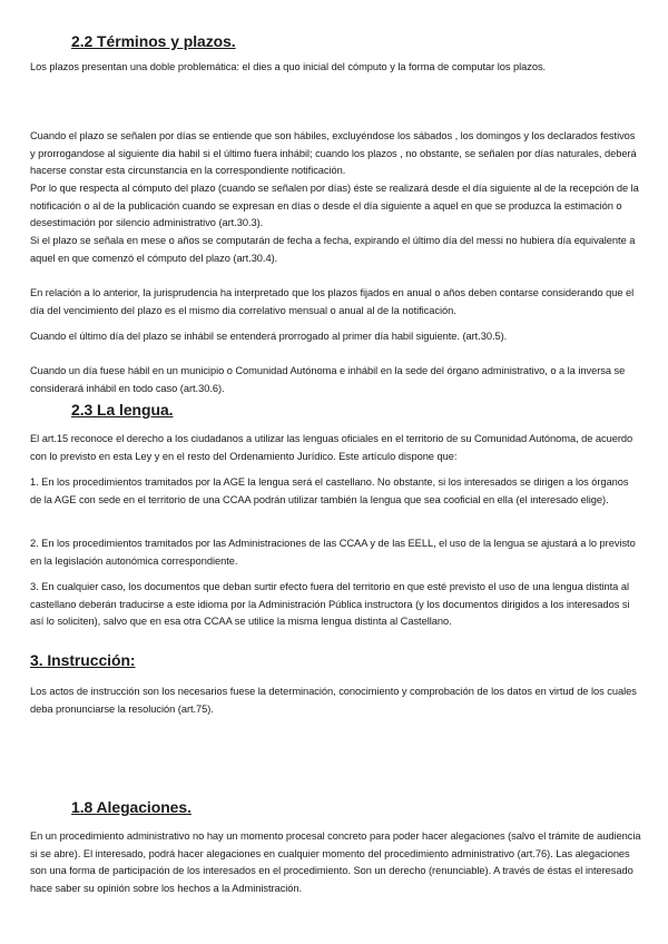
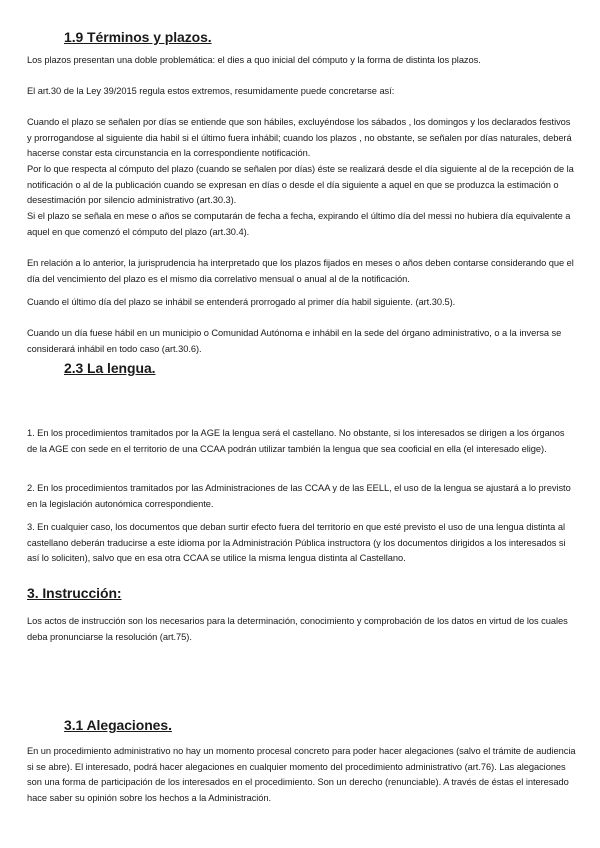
- 2.2 Términos y plazos.
+ 1.9 Términos y plazos.
- Los plazos presentan una doble problemática: el dies a quo inicial del cómputo y la forma de computar los plazos.
+ Los plazos presentan una doble problemática: el dies a quo inicial del cómputo y la forma de distinta los plazos.
+ El art.30 de la Ley 39/2015 regula estos extremos, resumidamente puede concretarse así:
  Cuando el plazo se señalen por días se entiende que son hábiles, excluyéndose los sábados , los domingos y los declarados festivos y prorrogandose al siguiente dia habil si el último fuera inhábil; cuando los plazos , no obstante, se señalen por días naturales, deberá hacerse constar esta circunstancia en la correspondiente notificación.
  Por lo que respecta al cómputo del plazo (cuando se señalen por días) éste se realizará desde el día siguiente al de la recepción de la notificación o al de la publicación cuando se expresan en días o desde el día siguiente a aquel en que se produzca la estimación o desestimación por silencio administrativo (art.30.3).
  Si el plazo se señala en mese o años se computarán de fecha a fecha, expirando el último día del messi no hubiera día equivalente a aquel en que comenzó el cómputo del plazo (art.30.4).
- En relación a lo anterior, la jurisprudencia ha interpretado que los plazos fijados en anual o años deben contarse considerando que el día del vencimiento del plazo es el mismo dia correlativo mensual o anual al de la notificación.
+ En relación a lo anterior, la jurisprudencia ha interpretado que los plazos fijados en meses o años deben contarse considerando que el día del vencimiento del plazo es el mismo dia correlativo mensual o anual al de la notificación.
  Cuando el último día del plazo se inhábil se entenderá prorrogado al primer día habil siguiente. (art.30.5).
  Cuando un día fuese hábil en un municipio o Comunidad Autónoma e inhábil en la sede del órgano administrativo, o a la inversa se considerará inhábil en todo caso (art.30.6).
  2.3 La lengua.
- El art.15 reconoce el derecho a los ciudadanos a utilizar las lenguas oficiales en el territorio de su Comunidad Autónoma, de acuerdo con lo previsto en esta Ley y en el resto del Ordenamiento Jurídico. Este artículo dispone que:
  1. En los procedimientos tramitados por la AGE la lengua será el castellano. No obstante, si los interesados se dirigen a los órganos de la AGE con sede en el territorio de una CCAA podrán utilizar también la lengua que sea cooficial en ella (el interesado elige).
  2. En los procedimientos tramitados por las Administraciones de las CCAA y de las EELL, el uso de la lengua se ajustará a lo previsto en la legislación autonómica correspondiente.
  3. En cualquier caso, los documentos que deban surtir efecto fuera del territorio en que esté previsto el uso de una lengua distinta al castellano deberán traducirse a este idioma por la Administración Pública instructora (y los documentos dirigidos a los interesados si así lo soliciten), salvo que en esa otra CCAA se utilice la misma lengua distinta al Castellano.
  3. Instrucción:
- Los actos de instrucción son los necesarios fuese la determinación, conocimiento y comprobación de los datos en virtud de los cuales deba pronunciarse la resolución (art.75).
+ Los actos de instrucción son los necesarios para la determinación, conocimiento y comprobación de los datos en virtud de los cuales deba pronunciarse la resolución (art.75).
- 1.8 Alegaciones.
+ 3.1 Alegaciones.
  En un procedimiento administrativo no hay un momento procesal concreto para poder hacer alegaciones (salvo el trámite de audiencia si se abre). El interesado, podrá hacer alegaciones en cualquier momento del procedimiento administrativo (art.76). Las alegaciones son una forma de participación de los interesados en el procedimiento. Son un derecho (renunciable). A través de éstas el interesado hace saber su opinión sobre los hechos a la Administración.
